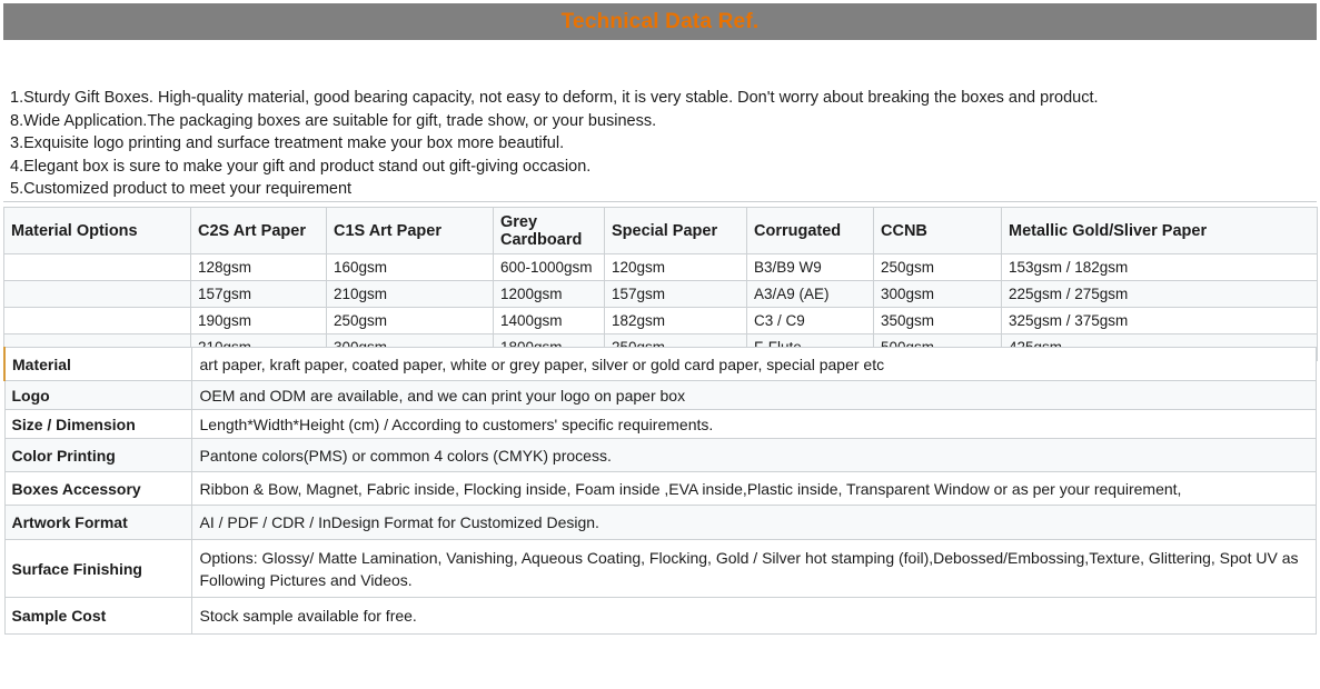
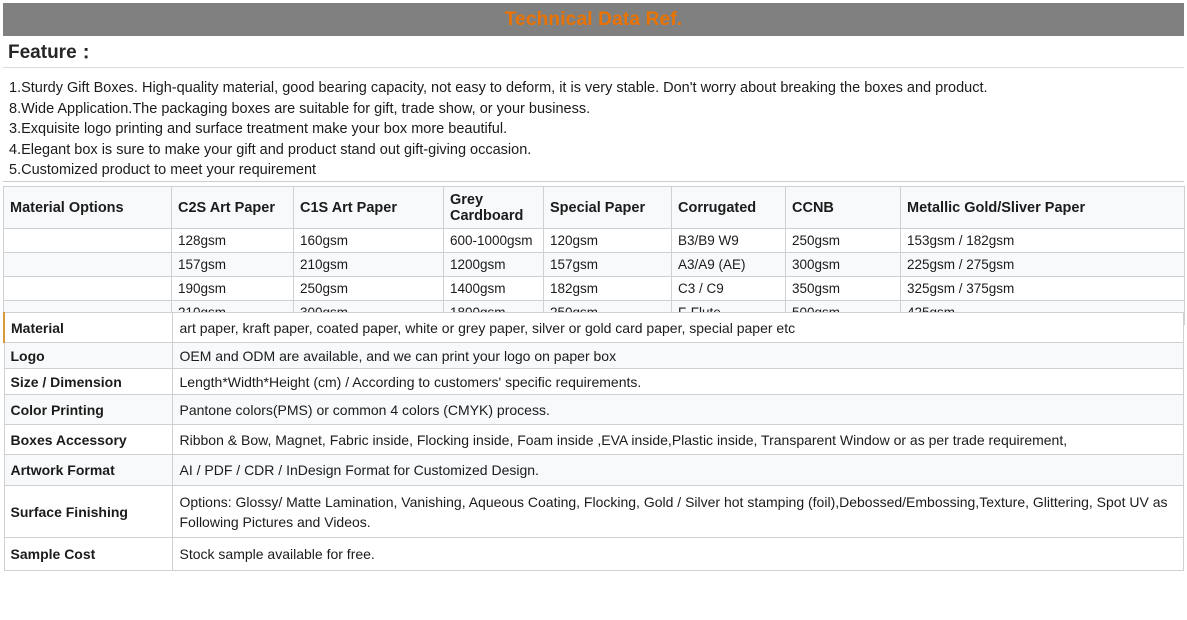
  Technical Data Ref.
+ Feature：
  1.Sturdy Gift Boxes. High-quality material, good bearing capacity, not easy to deform, it is very stable. Don't worry about breaking the boxes and product.
  8.Wide Application.The packaging boxes are suitable for gift, trade show, or your business.
  3.Exquisite logo printing and surface treatment make your box more beautiful.
  4.Elegant box is sure to make your gift and product stand out gift-giving occasion.
  5.Customized product to meet your requirement
  Material Options	C2S Art Paper	C1S Art Paper	Grey Cardboard	Special Paper	Corrugated	CCNB	Metallic Gold/Sliver Paper
  	128gsm	160gsm	600-1000gsm	120gsm	B3/B9 W9	250gsm	153gsm / 182gsm
  	157gsm	210gsm	1200gsm	157gsm	A3/A9 (AE)	300gsm	225gsm / 275gsm
  	190gsm	250gsm	1400gsm	182gsm	C3 / C9	350gsm	325gsm / 375gsm
  Material	art paper, kraft paper, coated paper, white or grey paper, silver or gold card paper, special paper etc
  Logo	OEM and ODM are available, and we can print your logo on paper box
  Size / Dimension	Length*Width*Height (cm) / According to customers' specific requirements.
  Color Printing	Pantone colors(PMS) or common 4 colors (CMYK) process.
- Boxes Accessory	Ribbon & Bow, Magnet, Fabric inside, Flocking inside, Foam inside ,EVA inside,Plastic inside, Transparent Window or as per your requirement,
+ Boxes Accessory	Ribbon & Bow, Magnet, Fabric inside, Flocking inside, Foam inside ,EVA inside,Plastic inside, Transparent Window or as per trade requirement,
  Artwork Format	AI / PDF / CDR / InDesign Format for Customized Design.
  Surface Finishing	Options: Glossy/ Matte Lamination, Vanishing, Aqueous Coating, Flocking, Gold / Silver hot stamping (foil),Debossed/Embossing,Texture, Glittering, Spot UV as Following Pictures and Videos.
  Sample Cost	Stock sample available for free.
